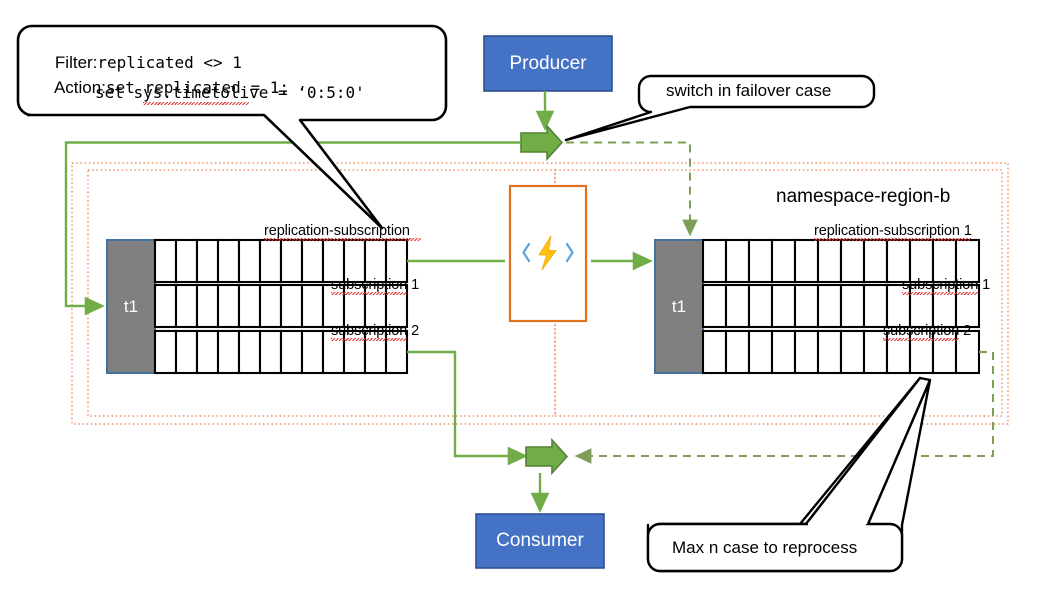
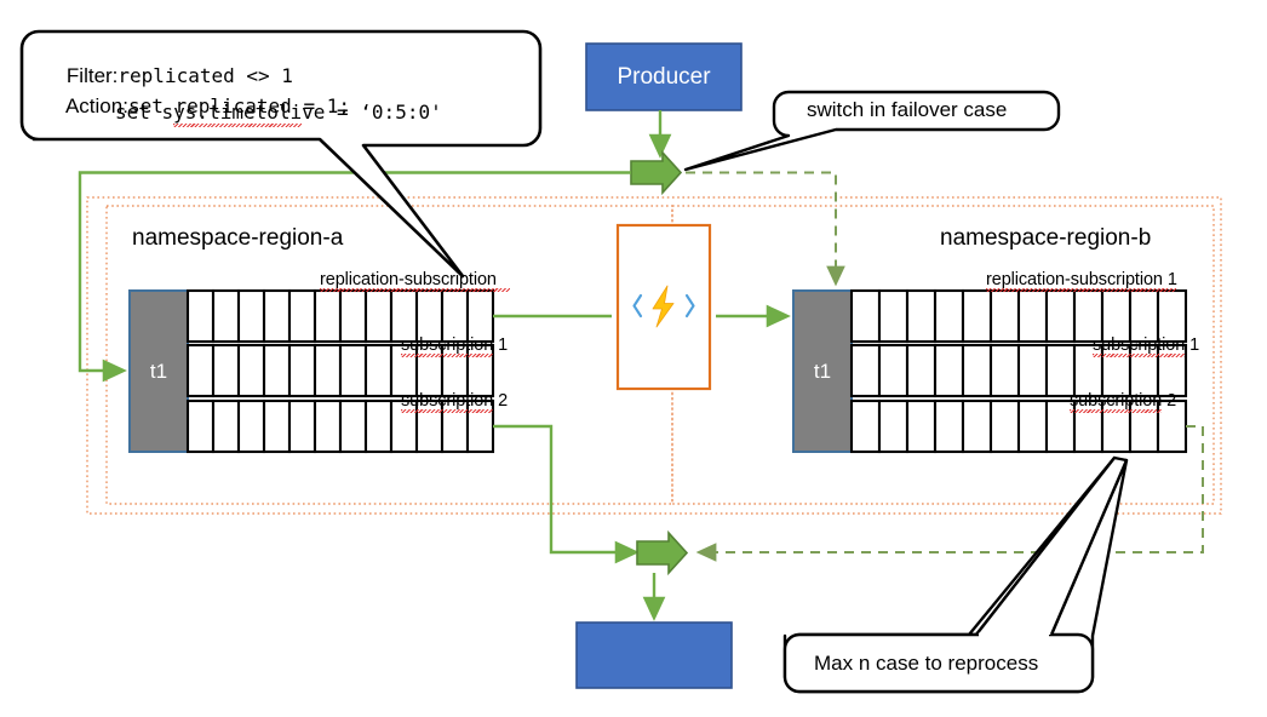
  Producer
- Consumer
  t1
  t1
+ namespace-region-a
  namespace-region-b
  replication-subscription
  subscription 1
  subscription 2
  replication-subscription 1
  subscription 1
  subscription 2
  Filter:replicated <> 1
  Action:set replicated = 1;
  set sys.timetolive = ‘0:5:0'
  switch in failover case
  Max n case to reprocess
